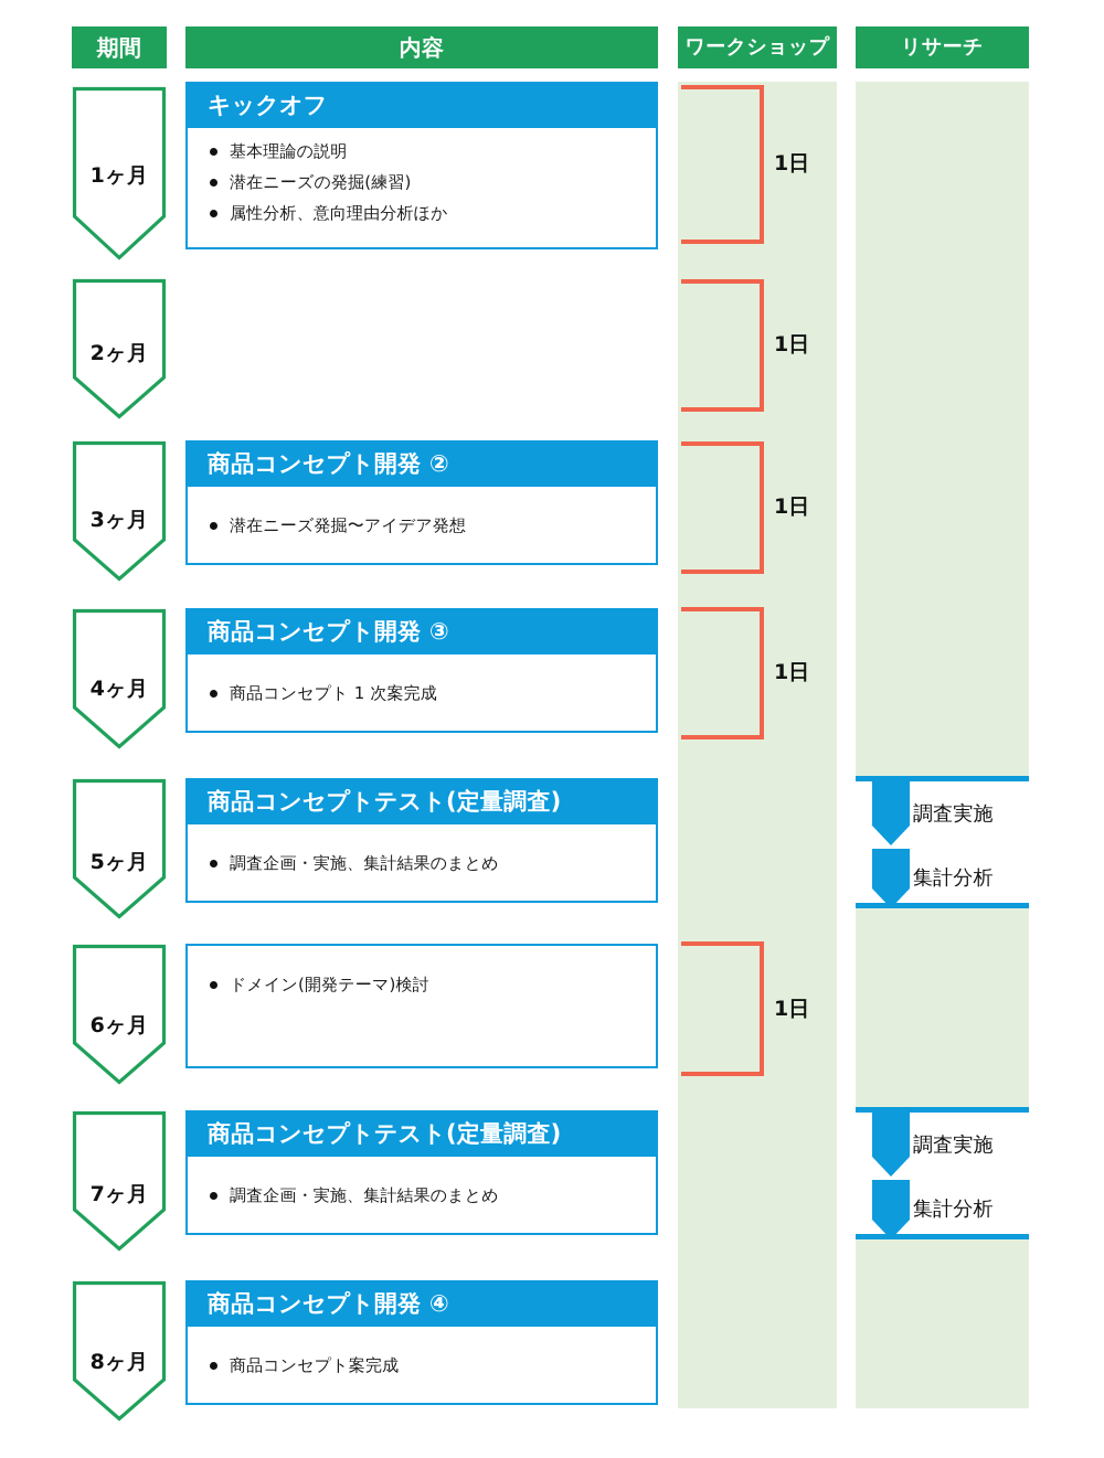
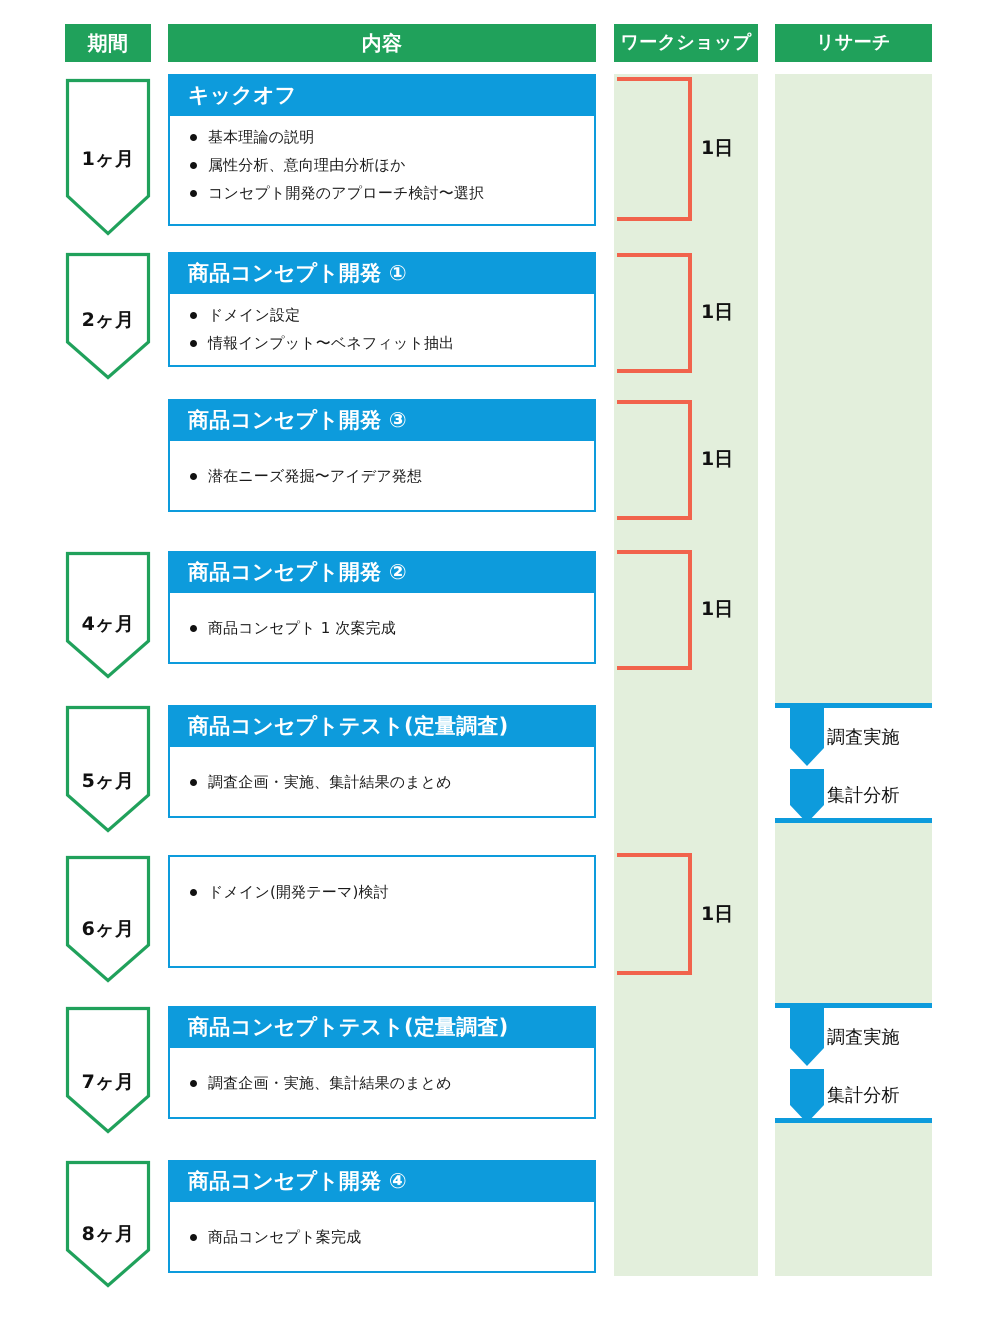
  期間
  内容
  ワークショップ
  リサーチ
  1ヶ月
  2ヶ月
- 3ヶ月
  4ヶ月
  5ヶ月
  6ヶ月
  7ヶ月
  8ヶ月
  キックオフ
  基本理論の説明
- 潜在ニーズの発掘(練習)
  属性分析、意向理由分析ほか
+ コンセプト開発のアプローチ検討〜選択
+ 商品コンセプト開発 ①
+ ドメイン設定
+ 情報インプット〜ベネフィット抽出
- 商品コンセプト開発 ②
+ 商品コンセプト開発 ③
  潜在ニーズ発掘〜アイデア発想
- 商品コンセプト開発 ③
+ 商品コンセプト開発 ②
  商品コンセプト 1 次案完成
  商品コンセプトテスト(定量調査)
  調査企画・実施、集計結果のまとめ
  ドメイン(開発テーマ)検討
  商品コンセプトテスト(定量調査)
  調査企画・実施、集計結果のまとめ
  商品コンセプト開発 ④
  商品コンセプト案完成
  1日
  1日
  1日
  1日
  1日
  調査実施
  集計分析
  調査実施
  集計分析
